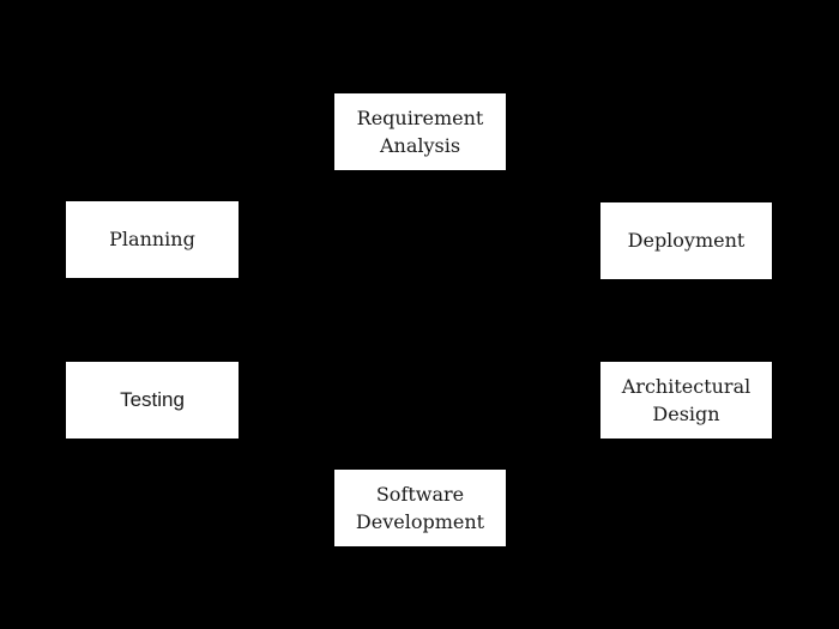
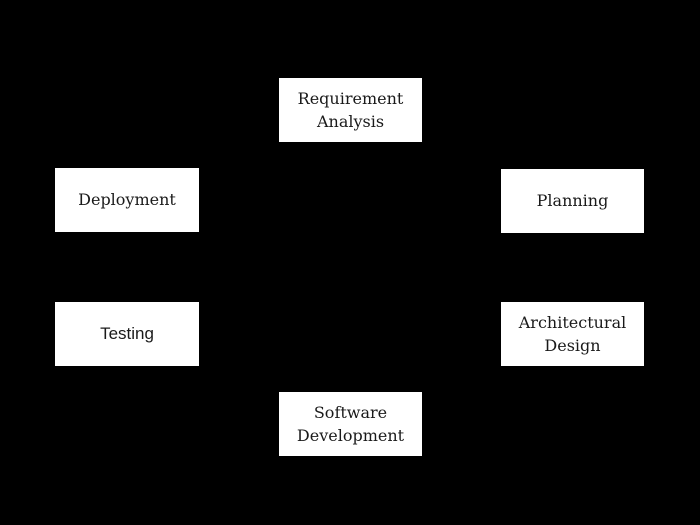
  Requirement Analysis
- Deployment
+ Planning
  Architectural Design
  Software Development
  Testing
- Planning
+ Deployment
